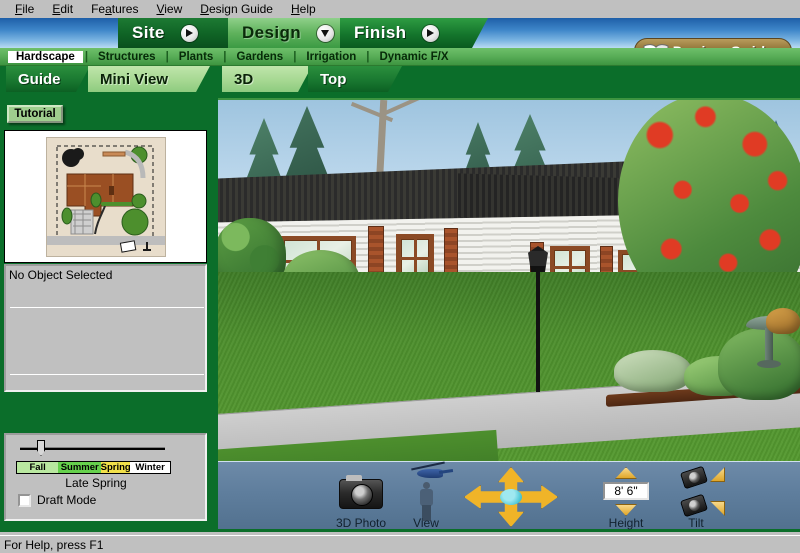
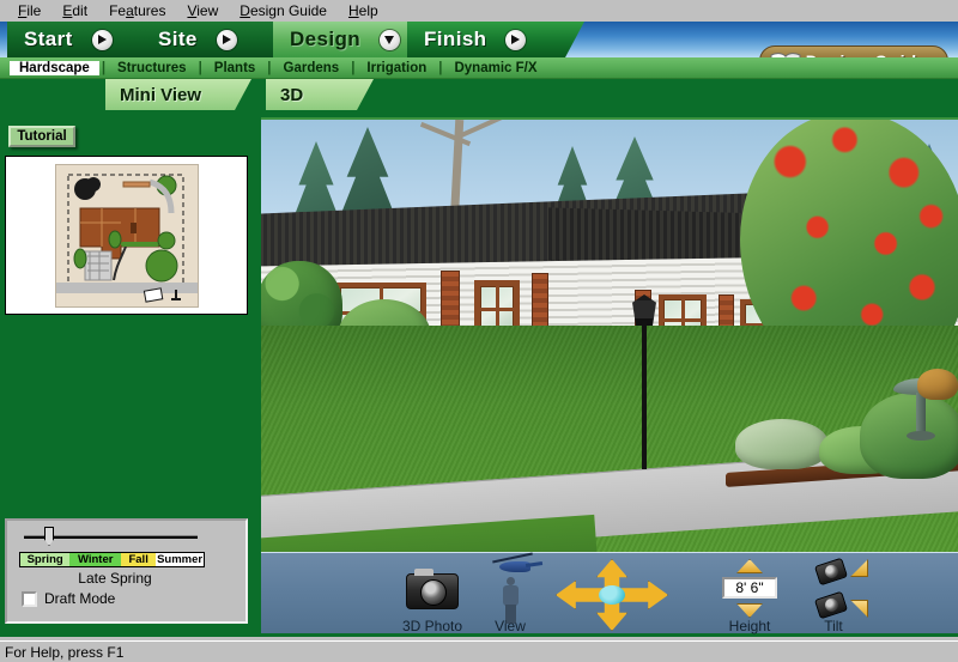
  File
  Edit
  Features
  View
  Design Guide
  Help
+ Start
  Site
  Design
  Finish
  Hardscape
  |
  Structures
  |
  Plants
  |
  Gardens
  |
  Irrigation
  |
  Dynamic F/X
- Guide
  Mini View
  3D
- Top
  Tutorial
- No Object Selected
- Fall
+ Spring
- Summer
+ Winter
- Spring
+ Fall
- Winter
+ Summer
  Late Spring
  Draft Mode
  3D Photo
  View
  8' 6"
  Height
  Tilt
  For Help, press F1
